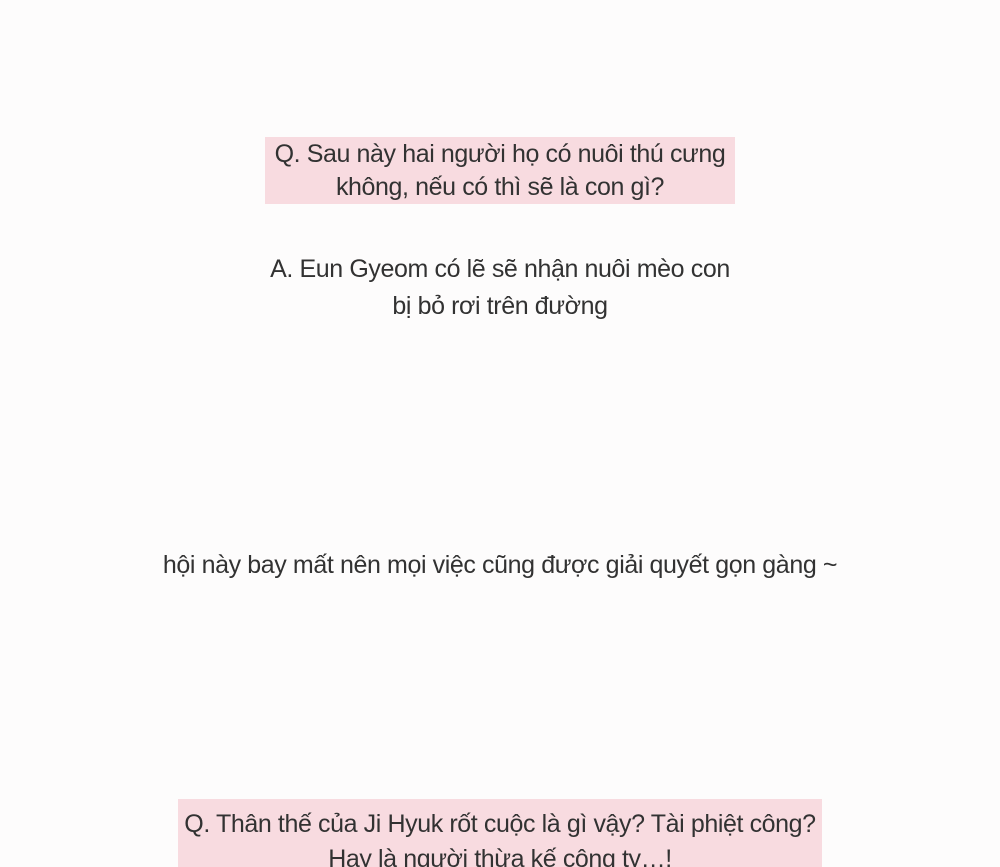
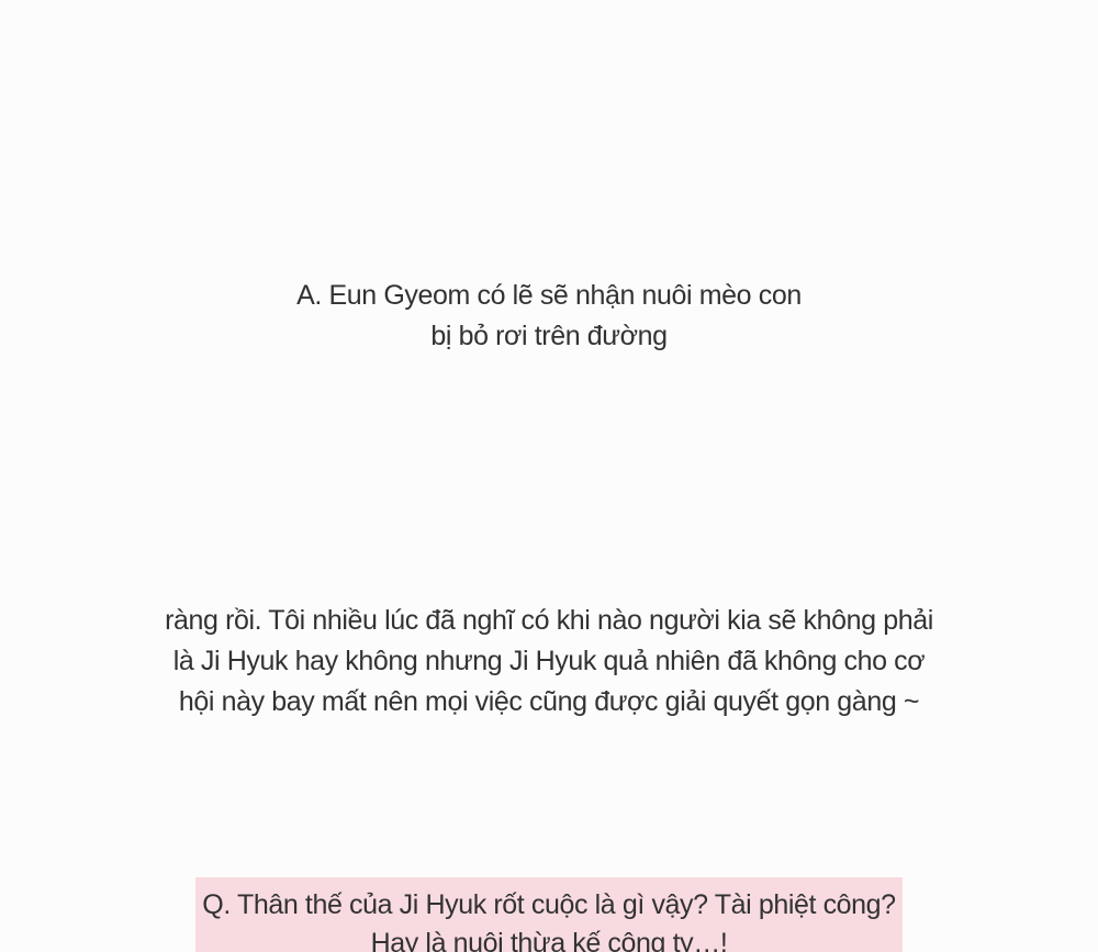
- Q. Sau này hai người họ có nuôi thú cưng
- không, nếu có thì sẽ là con gì?
  A. Eun Gyeom có lẽ sẽ nhận nuôi mèo con
  bị bỏ rơi trên đường
+ ràng rồi. Tôi nhiều lúc đã nghĩ có khi nào người kia sẽ không phải
+ là Ji Hyuk hay không nhưng Ji Hyuk quả nhiên đã không cho cơ
  hội này bay mất nên mọi việc cũng được giải quyết gọn gàng ~
  Q. Thân thế của Ji Hyuk rốt cuộc là gì vậy? Tài phiệt công?
- Hay là người thừa kế công ty…!
+ Hay là nuôi thừa kế công ty…!
